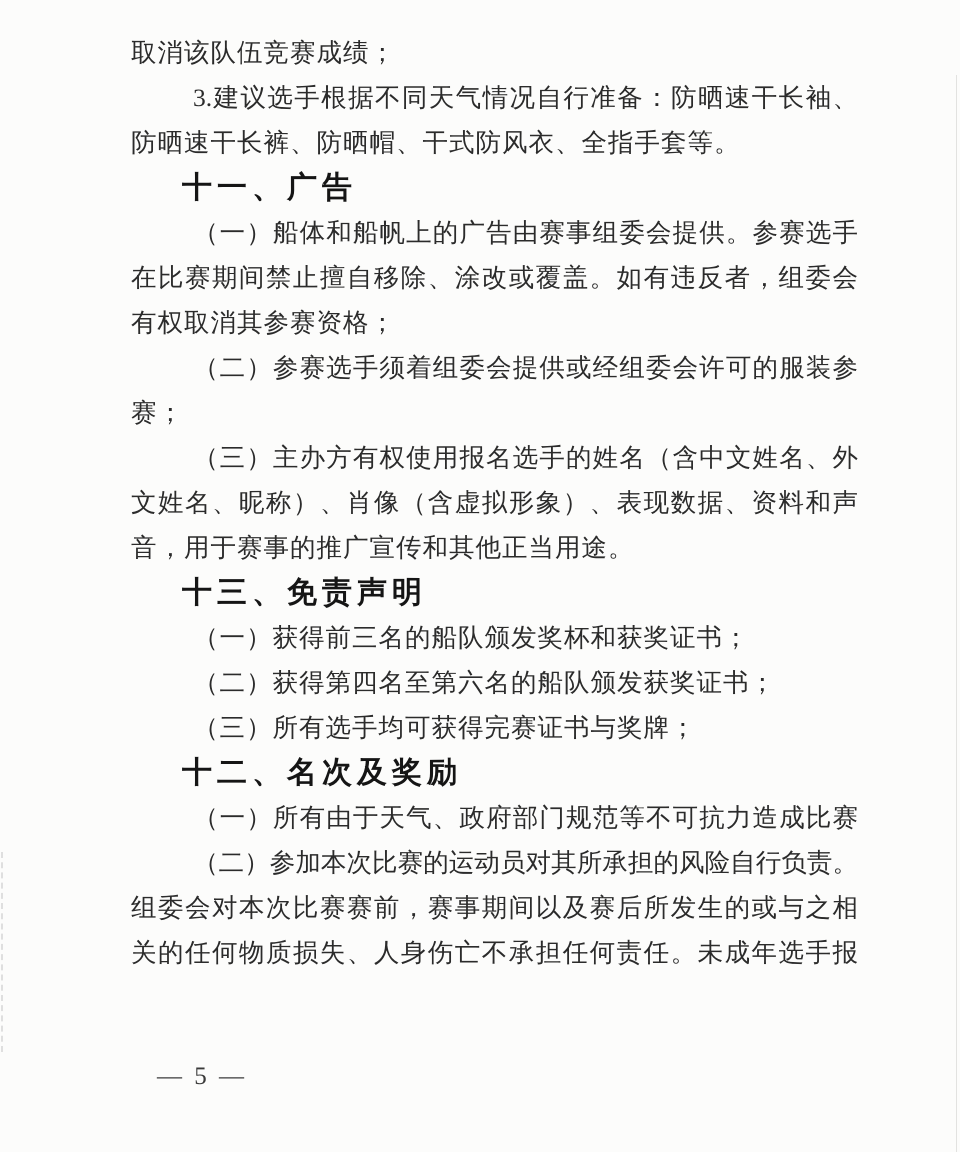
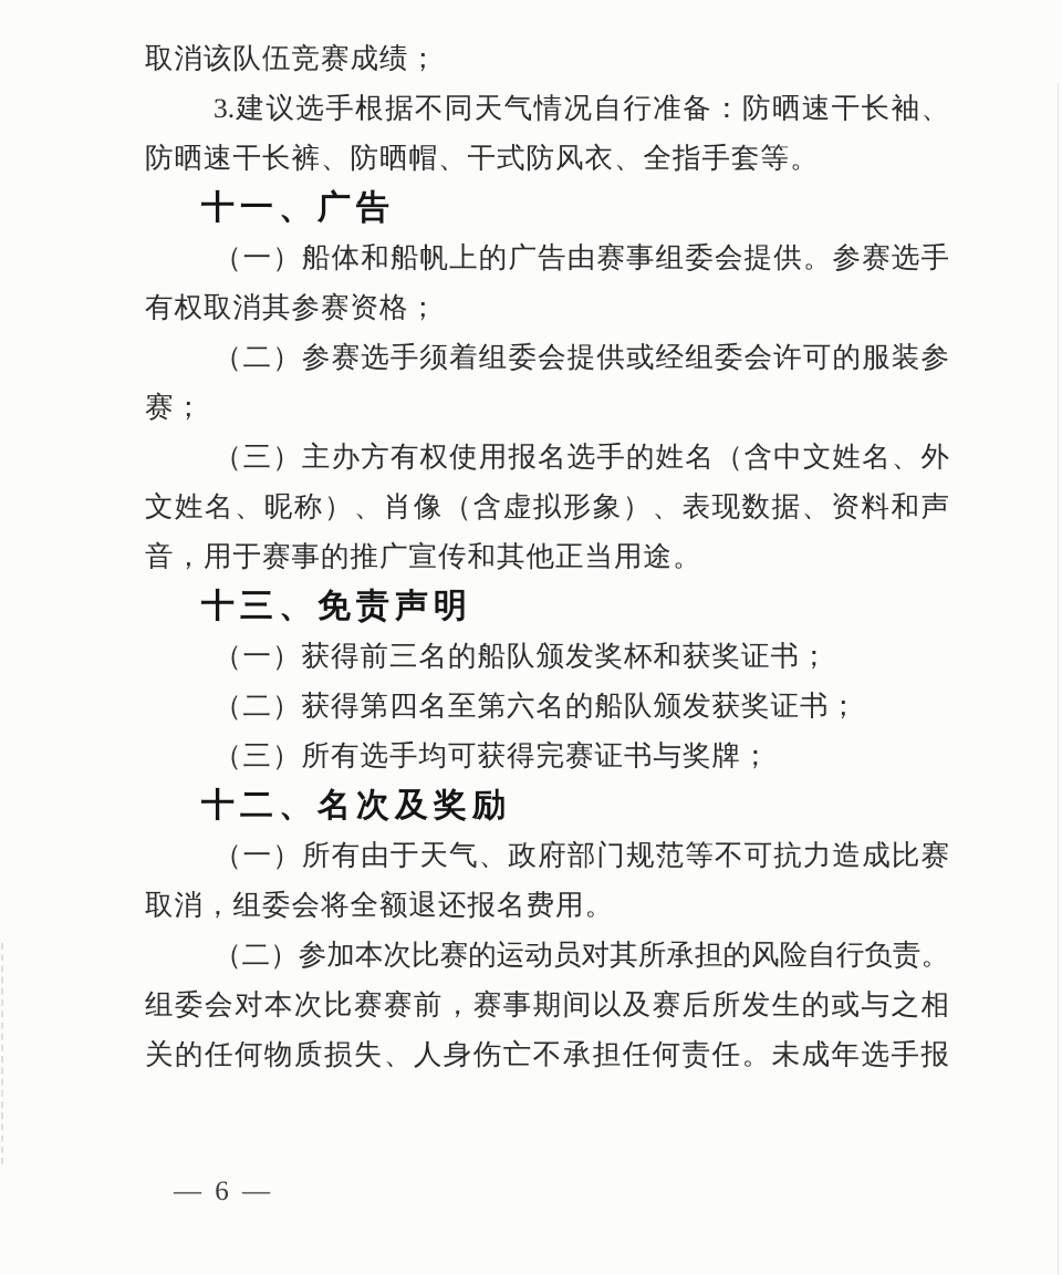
  取消该队伍竞赛成绩；
  3.建议选手根据不同天气情况自行准备：防晒速干长袖、
  防晒速干长裤、防晒帽、干式防风衣、全指手套等。
  十一、广告
  （一）船体和船帆上的广告由赛事组委会提供。参赛选手
- 在比赛期间禁止擅自移除、涂改或覆盖。如有违反者，组委会
  有权取消其参赛资格；
  （二）参赛选手须着组委会提供或经组委会许可的服装参
  赛；
  （三）主办方有权使用报名选手的姓名（含中文姓名、外
  文姓名、昵称）、肖像（含虚拟形象）、表现数据、资料和声
  音，用于赛事的推广宣传和其他正当用途。
  十三、免责声明
  （一）获得前三名的船队颁发奖杯和获奖证书；
  （二）获得第四名至第六名的船队颁发获奖证书；
  （三）所有选手均可获得完赛证书与奖牌；
  十二、名次及奖励
  （一）所有由于天气、政府部门规范等不可抗力造成比赛
+ 取消，组委会将全额退还报名费用。
  （二）参加本次比赛的运动员对其所承担的风险自行负责。
  组委会对本次比赛赛前，赛事期间以及赛后所发生的或与之相
  关的任何物质损失、人身伤亡不承担任何责任。未成年选手报
- — 5 —
+ — 6 —
